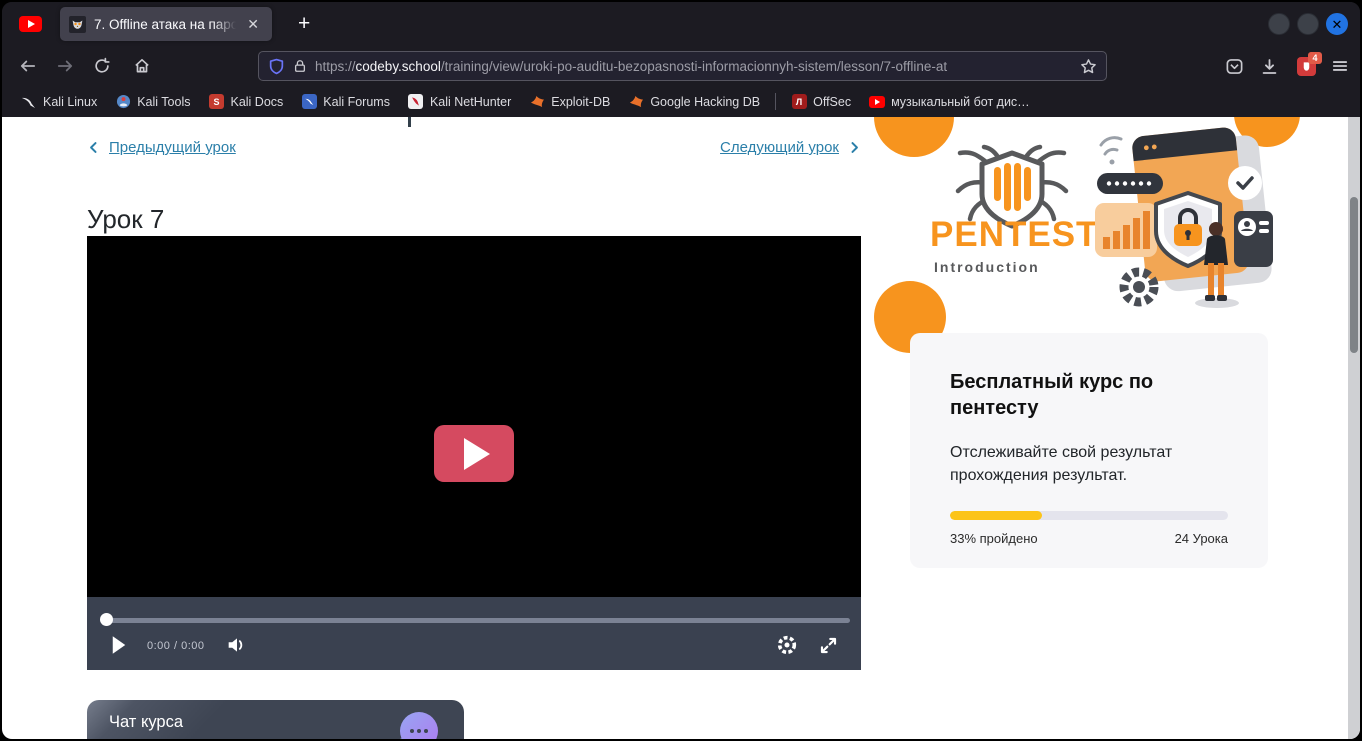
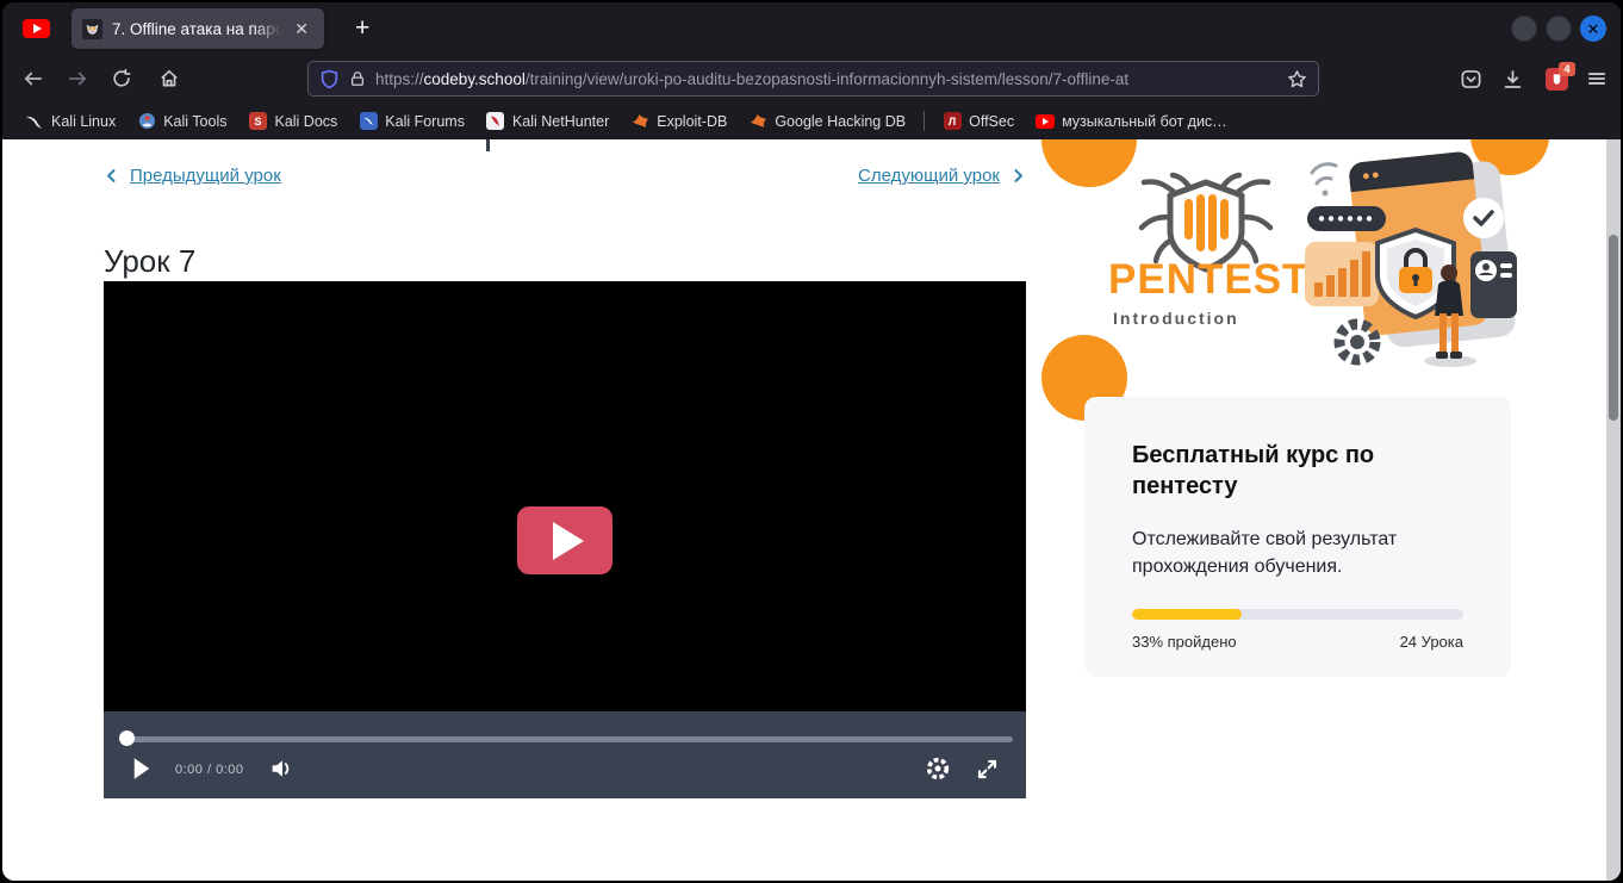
  7. Offline атака на паро
  ✕
  +
  ✕
  https://codeby.school/training/view/uroki-po-auditu-bezopasnosti-informacionnyh-sistem/lesson/7-offline-at
  4
  Kali Linux
  Kali Tools
  S
  Kali Docs
  Kali Forums
  Kali NetHunter
  Exploit-DB
  Google Hacking DB
  Л
  OffSec
  музыкальный бот дис…
  Предыдущий урок
  Следующий урок
  Урок 7
  0:00 / 0:00
- Чат курса
  PENTEST
  Introduction
  Бесплатный курс по пентесту
- Отслеживайте свой результат прохождения результат.
+ Отслеживайте свой результат прохождения обучения.
  33% пройдено
  24 Урока
